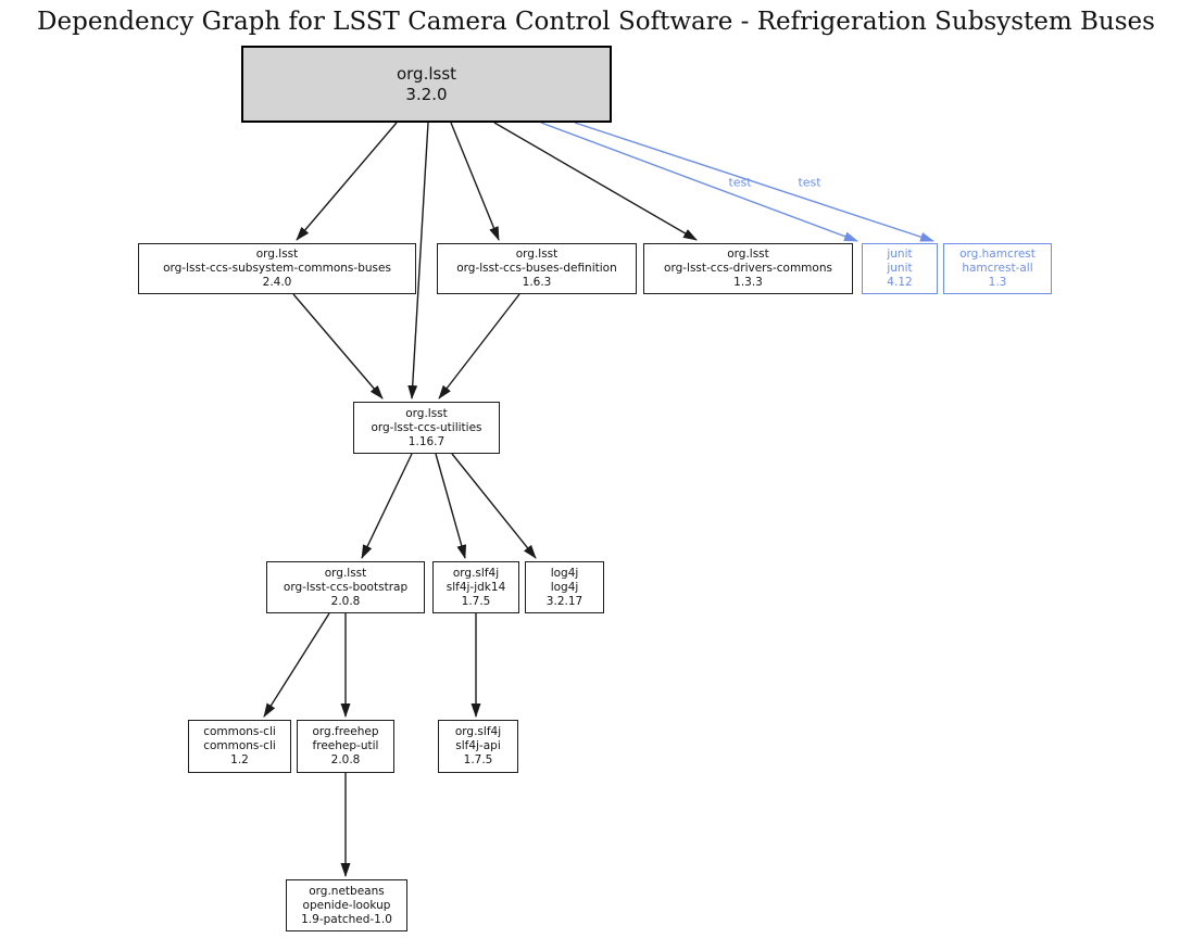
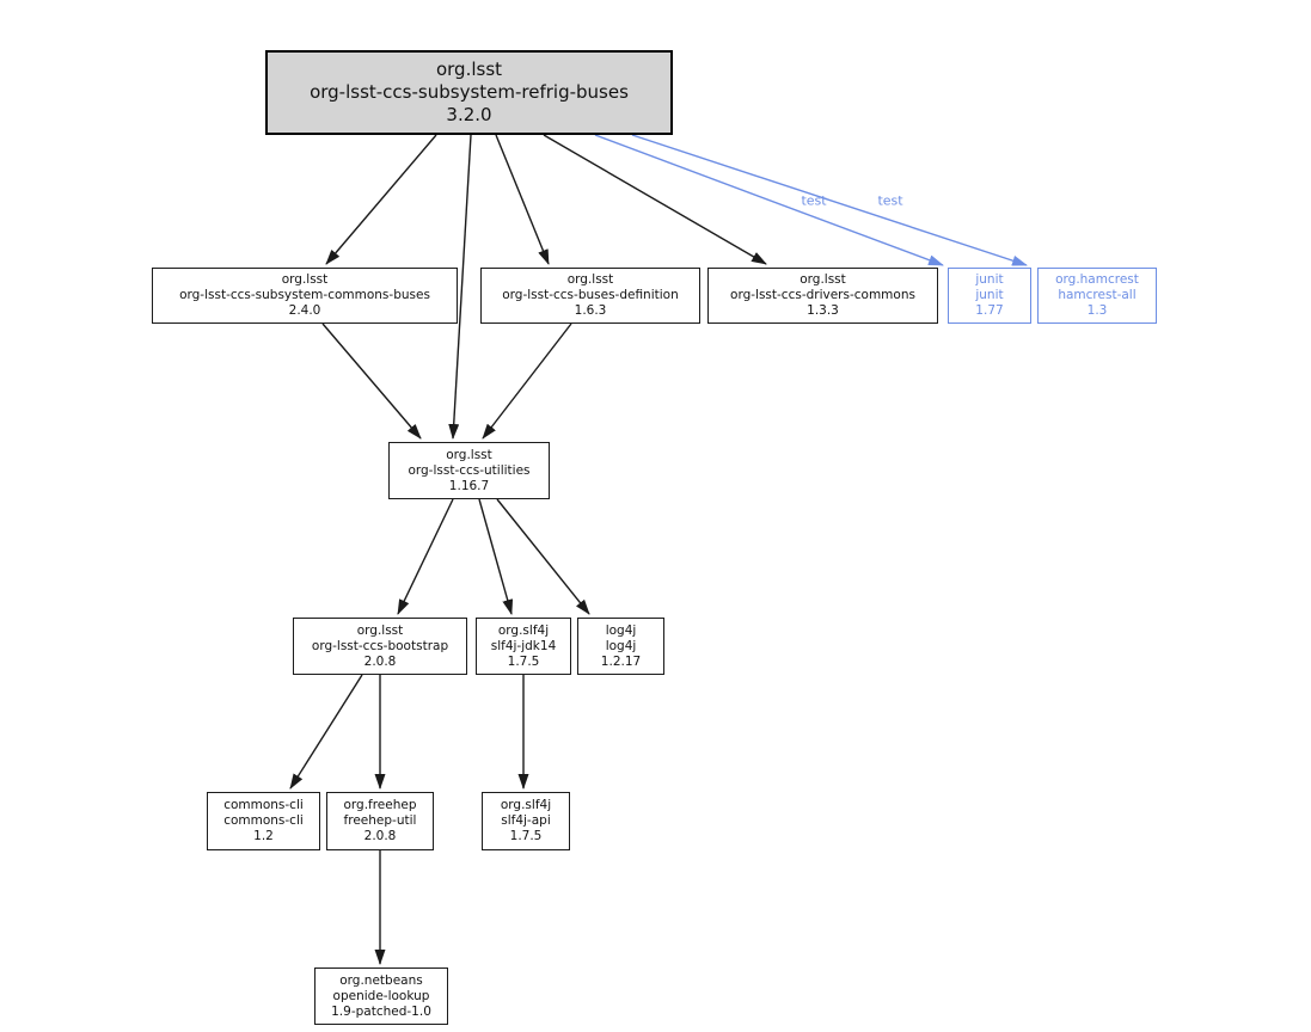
- Dependency Graph for LSST Camera Control Software - Refrigeration Subsystem Buses
  org.lsst
+ org-lsst-ccs-subsystem-refrig-buses
  3.2.0
  org.lsst
  org-lsst-ccs-subsystem-commons-buses
  2.4.0
  org.lsst
  org-lsst-ccs-buses-definition
  1.6.3
  org.lsst
  org-lsst-ccs-drivers-commons
  1.3.3
  junit
  junit
- 4.12
+ 1.77
  org.hamcrest
  hamcrest-all
  1.3
  org.lsst
  org-lsst-ccs-utilities
  1.16.7
  org.lsst
  org-lsst-ccs-bootstrap
  2.0.8
  org.slf4j
  slf4j-jdk14
  1.7.5
  log4j
  log4j
- 3.2.17
+ 1.2.17
  commons-cli
  commons-cli
  1.2
  org.freehep
  freehep-util
  2.0.8
  org.slf4j
  slf4j-api
  1.7.5
  org.netbeans
  openide-lookup
  1.9-patched-1.0
  test
  test
